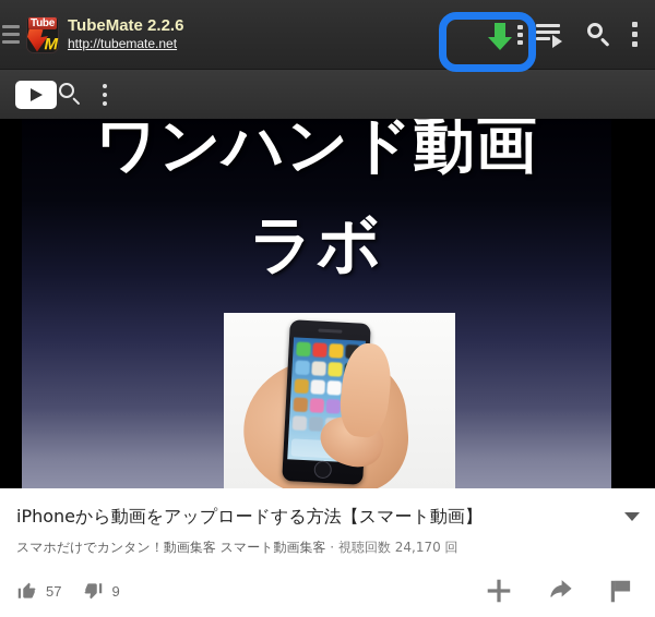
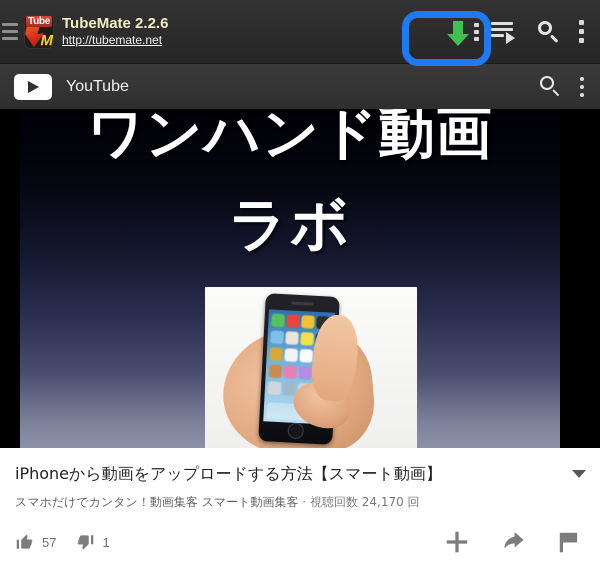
  Tube
  M
  TubeMate 2.2.6
  http://tubemate.net
+ YouTube
  ワンハンド動画
  ラボ
  iPhoneから動画をアップロードする方法【スマート動画】
  スマホだけでカンタン！動画集客 スマート動画集客 · 視聴回数 24,170 回
  57
- 9
+ 1
